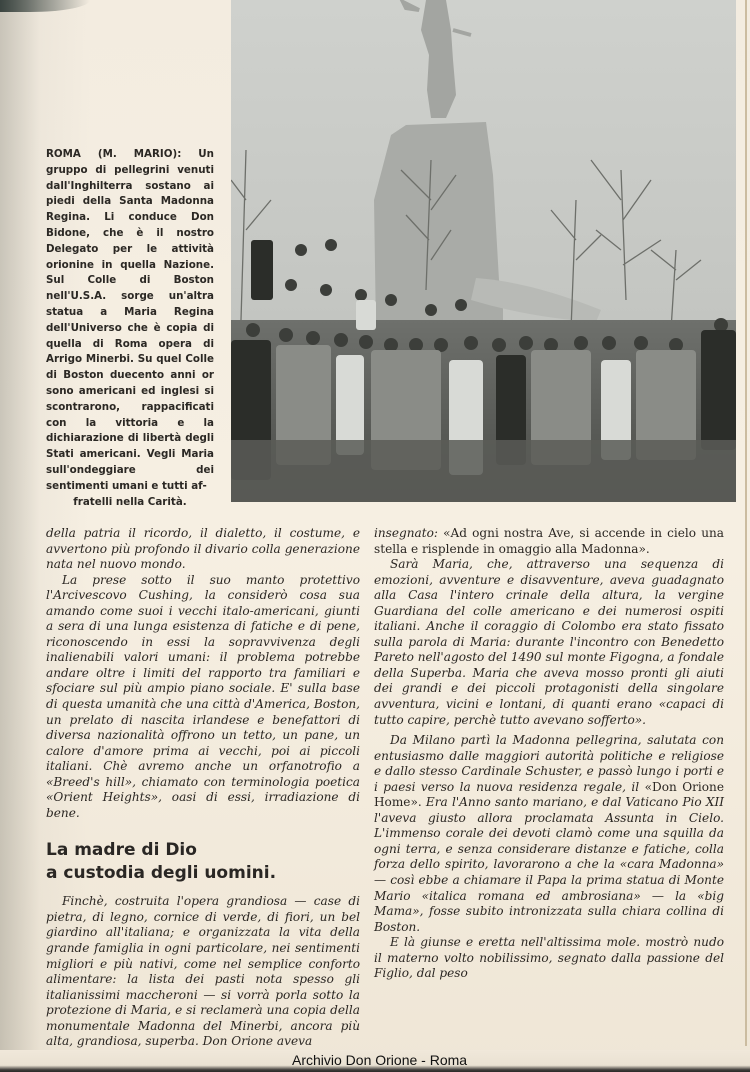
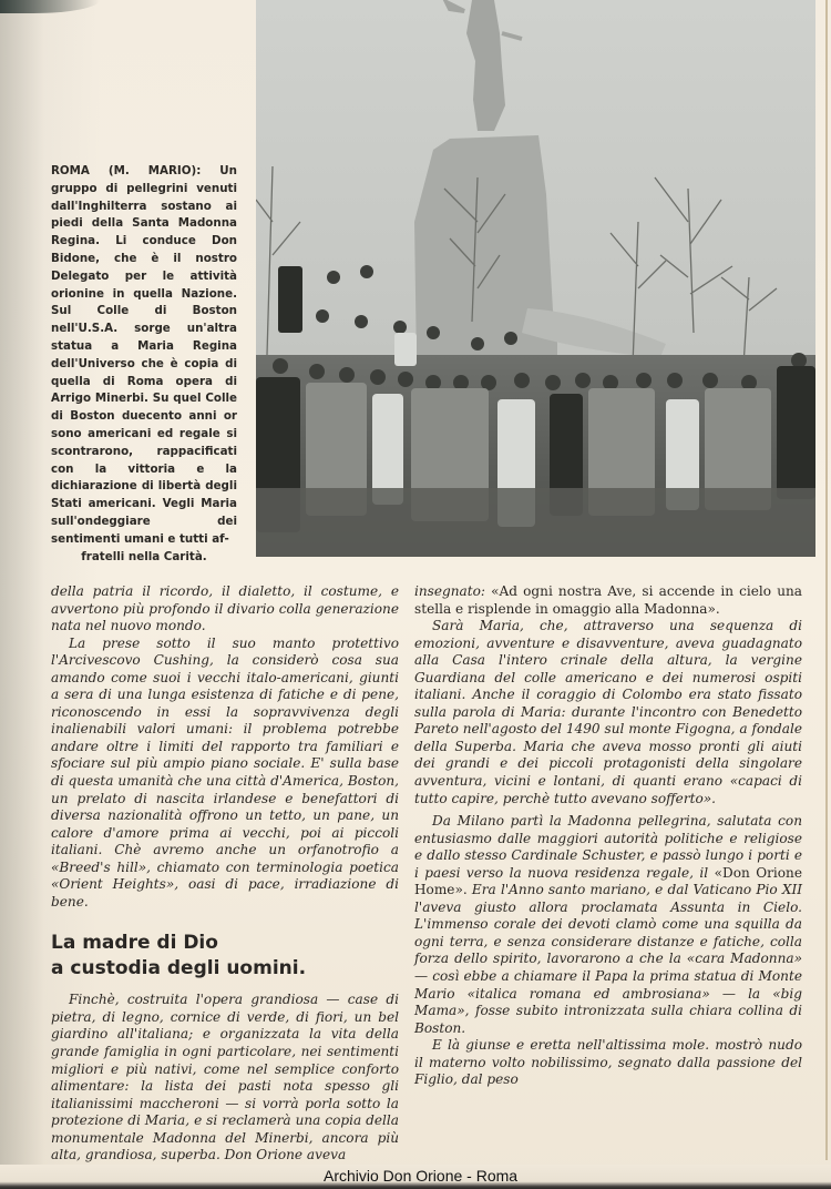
- ROMA (M. MARIO): Un gruppo di pellegrini venuti dall'Inghilterra sostano ai piedi della Santa Madonna Regina. Li conduce Don Bidone, che è il nostro Delegato per le attività orionine in quella Nazione. Sul Colle di Boston nell'U.S.A. sorge un'altra statua a Maria Regina dell'Universo che è copia di quella di Roma opera di Arrigo Minerbi. Su quel Colle di Boston duecento anni or sono americani ed inglesi si scontrarono, rappacificati con la vittoria e la dichiarazione di libertà degli Stati americani. Vegli Maria sull'ondeggiare dei sentimenti umani e tutti af-
+ ROMA (M. MARIO): Un gruppo di pellegrini venuti dall'Inghilterra sostano ai piedi della Santa Madonna Regina. Li conduce Don Bidone, che è il nostro Delegato per le attività orionine in quella Nazione. Sul Colle di Boston nell'U.S.A. sorge un'altra statua a Maria Regina dell'Universo che è copia di quella di Roma opera di Arrigo Minerbi. Su quel Colle di Boston duecento anni or sono americani ed regale si scontrarono, rappacificati con la vittoria e la dichiarazione di libertà degli Stati americani. Vegli Maria sull'ondeggiare dei sentimenti umani e tutti af-
  fratelli nella Carità.
  della patria il ricordo, il dialetto, il costume, e avvertono più profondo il divario colla generazione nata nel nuovo mondo.
- La prese sotto il suo manto protettivo l'Arcivescovo Cushing, la considerò cosa sua amando come suoi i vecchi italo-americani, giunti a sera di una lunga esistenza di fatiche e di pene, riconoscendo in essi la sopravvivenza degli inalienabili valori umani: il problema potrebbe andare oltre i limiti del rapporto tra familiari e sfociare sul più ampio piano sociale. E' sulla base di questa umanità che una città d'America, Boston, un prelato di nascita irlandese e benefattori di diversa nazionalità offrono un tetto, un pane, un calore d'amore prima ai vecchi, poi ai piccoli italiani. Chè avremo anche un orfanotrofio a «Breed's hill», chiamato con terminologia poetica «Orient Heights», oasi di essi, irradiazione di bene.
+ La prese sotto il suo manto protettivo l'Arcivescovo Cushing, la considerò cosa sua amando come suoi i vecchi italo-americani, giunti a sera di una lunga esistenza di fatiche e di pene, riconoscendo in essi la sopravvivenza degli inalienabili valori umani: il problema potrebbe andare oltre i limiti del rapporto tra familiari e sfociare sul più ampio piano sociale. E' sulla base di questa umanità che una città d'America, Boston, un prelato di nascita irlandese e benefattori di diversa nazionalità offrono un tetto, un pane, un calore d'amore prima ai vecchi, poi ai piccoli italiani. Chè avremo anche un orfanotrofio a «Breed's hill», chiamato con terminologia poetica «Orient Heights», oasi di pace, irradiazione di bene.
  La madre di Dio
  a custodia degli uomini.
  Finchè, costruita l'opera grandiosa — case di pietra, di legno, cornice di verde, di fiori, un bel giardino all'italiana; e organizzata la vita della grande famiglia in ogni particolare, nei sentimenti migliori e più nativi, come nel semplice conforto alimentare: la lista dei pasti nota spesso gli italianissimi maccheroni — si vorrà porla sotto la protezione di Maria, e si reclamerà una copia della monumentale Madonna del Minerbi, ancora più alta, grandiosa, superba. Don Orione aveva
  insegnato: «Ad ogni nostra Ave, si accende in cielo una stella e risplende in omaggio alla Madonna».
  Sarà Maria, che, attraverso una sequenza di emozioni, avventure e disavventure, aveva guadagnato alla Casa l'intero crinale della altura, la vergine Guardiana del colle americano e dei numerosi ospiti italiani. Anche il coraggio di Colombo era stato fissato sulla parola di Maria: durante l'incontro con Benedetto Pareto nell'agosto del 1490 sul monte Figogna, a fondale della Superba. Maria che aveva mosso pronti gli aiuti dei grandi e dei piccoli protagonisti della singolare avventura, vicini e lontani, di quanti erano «capaci di tutto capire, perchè tutto avevano sofferto».
  Da Milano partì la Madonna pellegrina, salutata con entusiasmo dalle maggiori autorità politiche e religiose e dallo stesso Cardinale Schuster, e passò lungo i porti e i paesi verso la nuova residenza regale, il «Don Orione Home». Era l'Anno santo mariano, e dal Vaticano Pio XII l'aveva giusto allora proclamata Assunta in Cielo. L'immenso corale dei devoti clamò come una squilla da ogni terra, e senza considerare distanze e fatiche, colla forza dello spirito, lavorarono a che la «cara Madonna» — così ebbe a chiamare il Papa la prima statua di Monte Mario «italica romana ed ambrosiana» — la «big Mama», fosse subito intronizzata sulla chiara collina di Boston.
  E là giunse e eretta nell'altissima mole. mostrò nudo il materno volto nobilissimo, segnato dalla passione del Figlio, dal peso
  Archivio Don Orione - Roma
